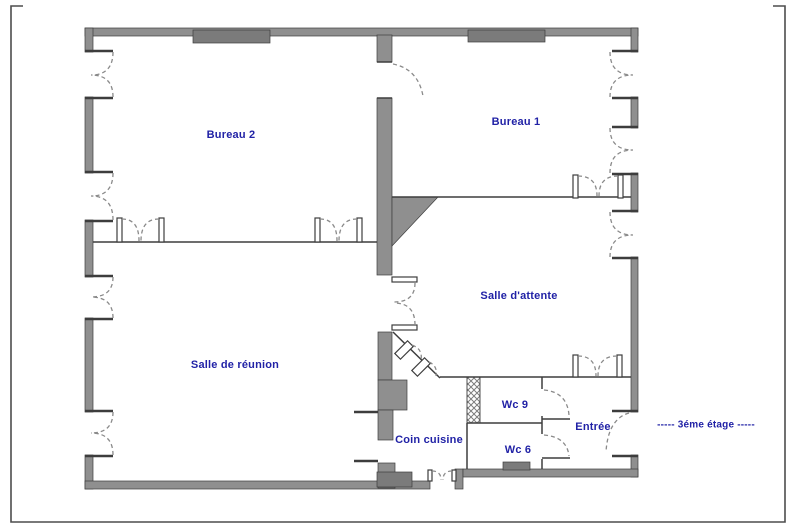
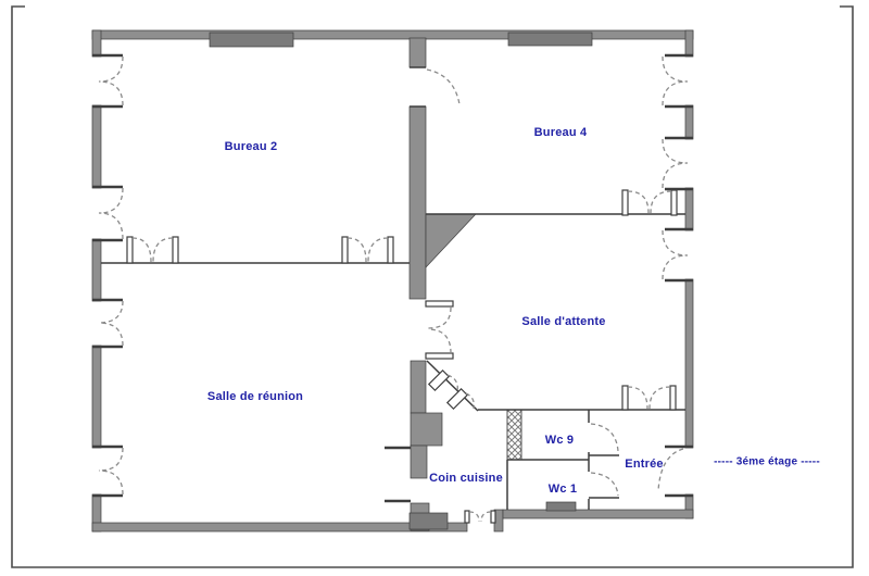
  Bureau 2
- Bureau 1
+ Bureau 4
  Salle d'attente
  Salle de réunion
  Coin cuisine
  Wc 9
- Wc 6
+ Wc 1
  Entrée
  ----- 3éme étage -----
